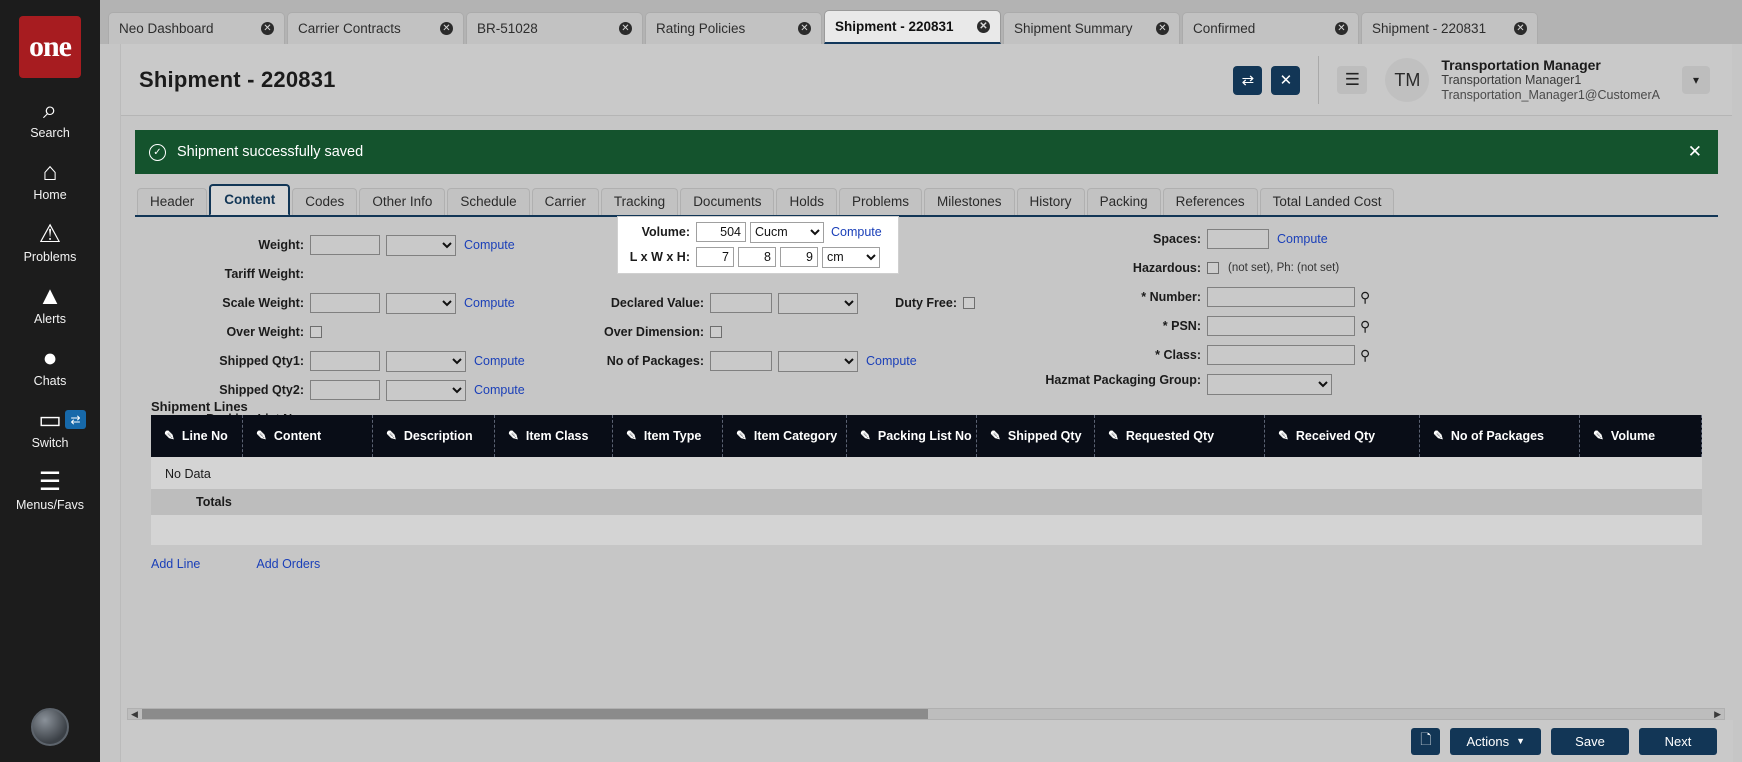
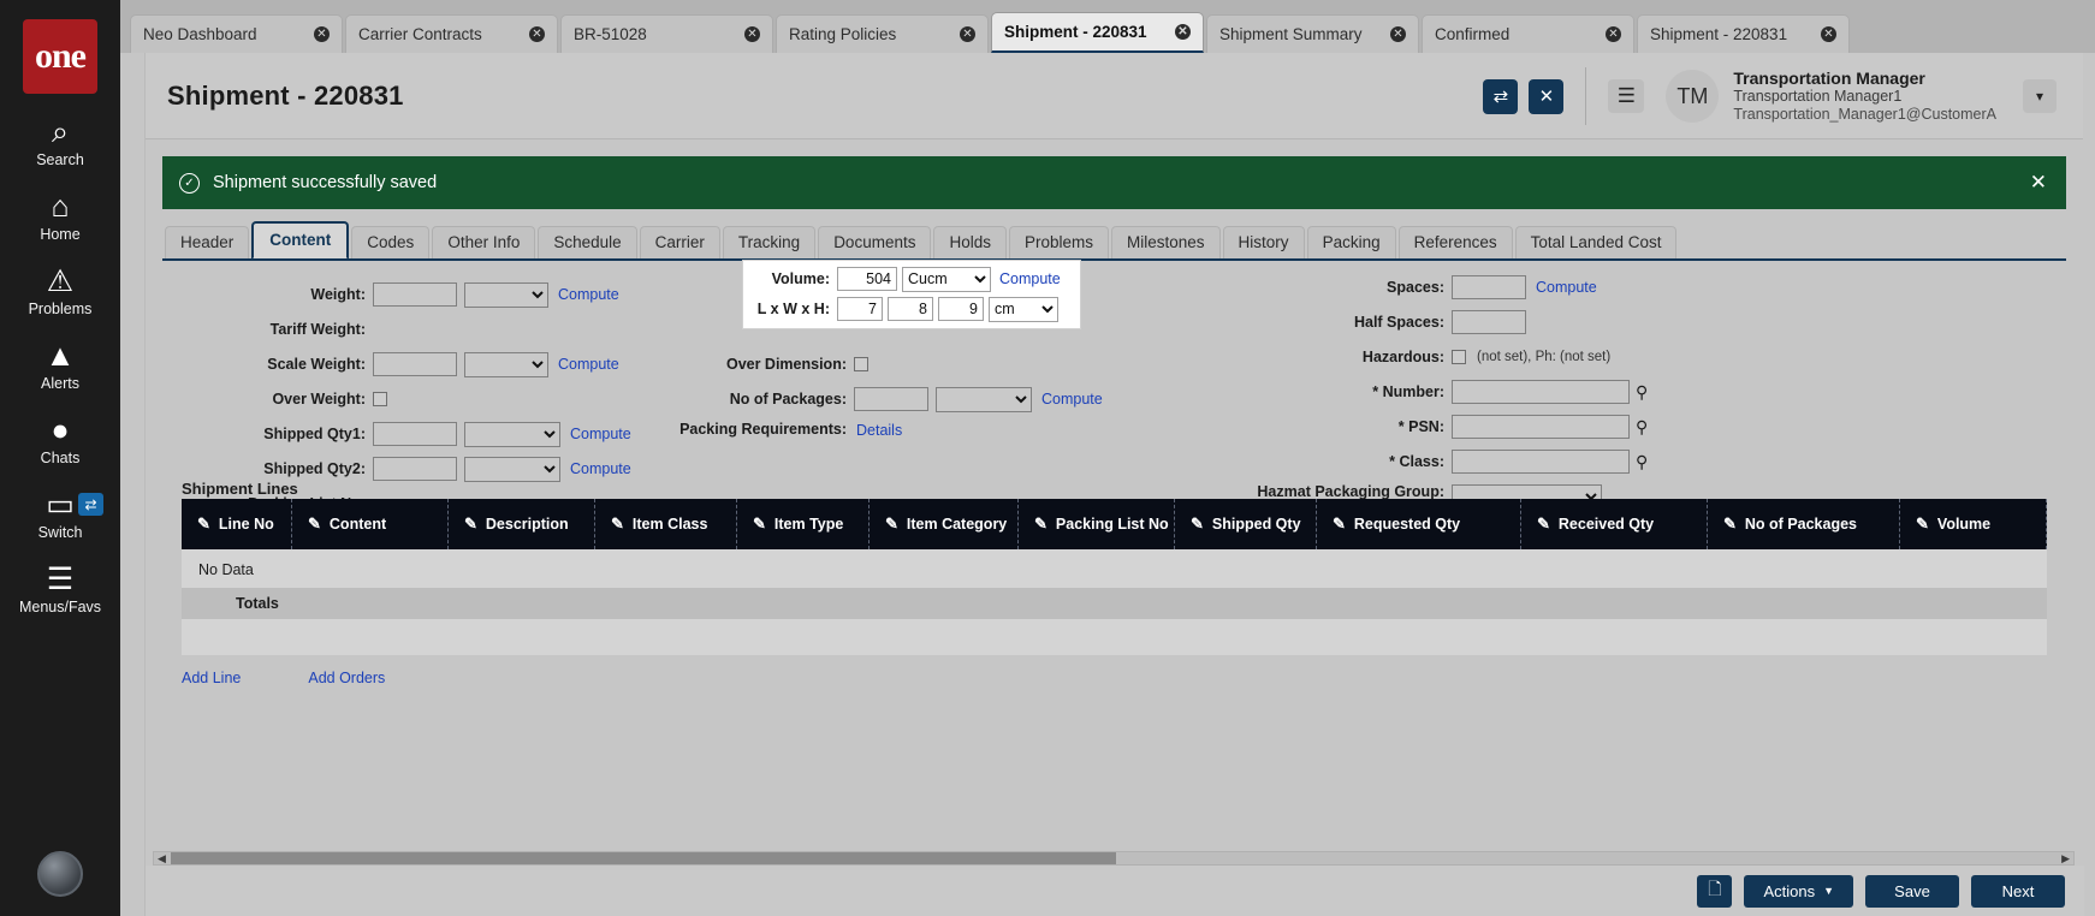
  one
  ⌕
  Search
  ⌂
  Home
  ⚠
  Problems
  ▲
  Alerts
  ●
  Chats
  ▭
  ⇄
  Switch
  ☰
  Menus/Favs
  Neo Dashboard
  ✕
  Carrier Contracts
  ✕
  BR-51028
  ✕
  Rating Policies
  ✕
  Shipment - 220831
  ✕
  Shipment Summary
  ✕
  Confirmed
  ✕
  Shipment - 220831
  ✕
  Shipment - 220831
  ⇄
  ✕
  ☰
  TM
  Transportation Manager
  Transportation Manager1
  Transportation_Manager1@CustomerA
  ▾
  ✓
  Shipment successfully saved
  ✕
  Header
  Content
  Codes
  Other Info
  Schedule
  Carrier
  Tracking
  Documents
  Holds
  Problems
  Milestones
  History
  Packing
  References
  Total Landed Cost
  Weight:
  Compute
  Tariff Weight:
  Scale Weight:
  Compute
  Over Weight:
  Shipped Qty1:
  Compute
  Shipped Qty2:
  Compute
- Declared Value:
- Duty Free:
  Over Dimension:
  No of Packages:
  Compute
+ Packing Requirements:
+ Details
  Volume:
  504
  Cucm
  Compute
  L x W x H:
  7
  8
  9
  cm
  Spaces:
  Compute
+ Half Spaces:
  Hazardous:
  (not set), Ph: (not set)
  * Number:
  ⚲
  * PSN:
  ⚲
  * Class:
  ⚲
  Hazmat Packaging Group:
  Shipment Lines
  ✎
  Line No
  ✎
  Content
  ✎
  Description
  ✎
  Item Class
  ✎
  Item Type
  ✎
  Item Category
  ✎
  Packing List No
  ✎
  Shipped Qty
  ✎
  Requested Qty
  ✎
  Received Qty
  ✎
  No of Packages
  ✎
  Volume
  No Data
  Totals
  Add Line
  Add Orders
  ◀
  ▶
  🗋
  Actions
  ▼
  Save
  Next
